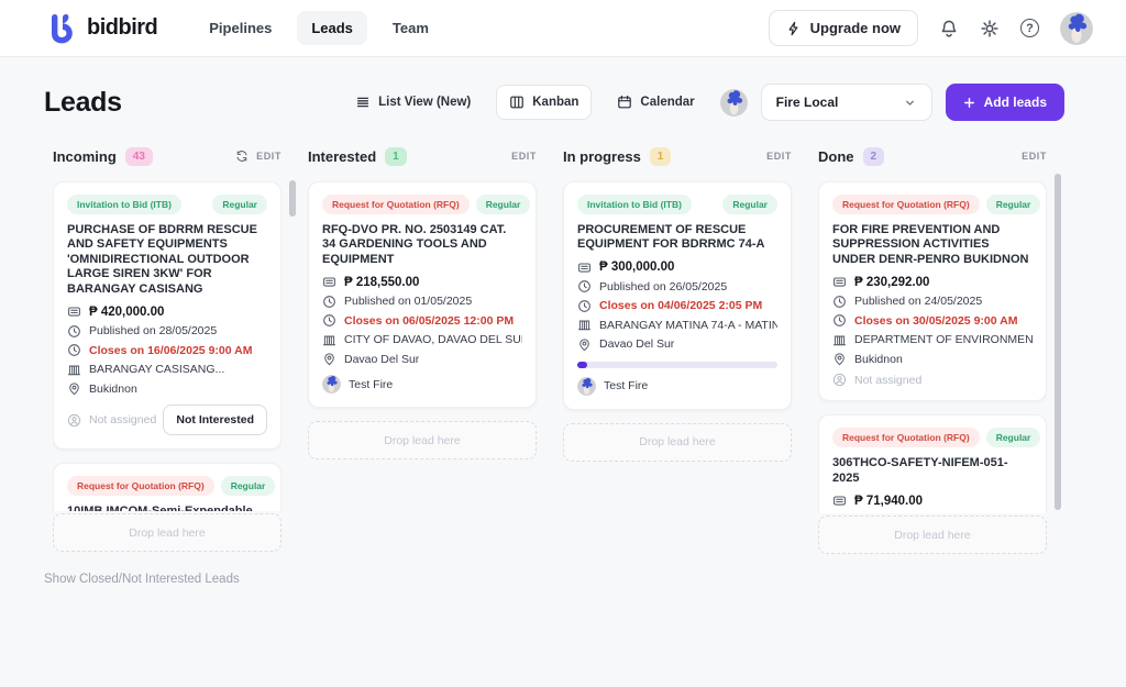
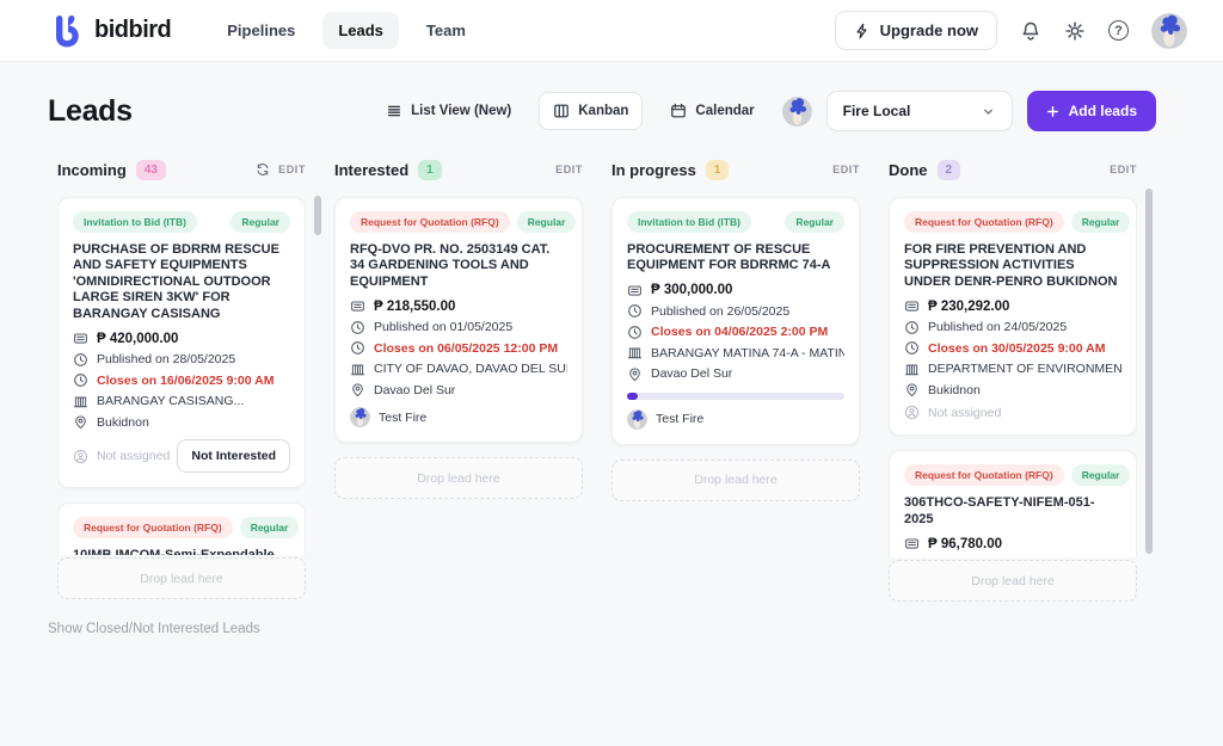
  bidbird
  Pipelines
  Leads
  Team
  Upgrade now
  ?
  Leads
  List View (New)
  Kanban
  Calendar
  Fire Local
  Add leads
  Incoming
  43
  EDIT
  Invitation to Bid (ITB)
  Regular
  PURCHASE OF BDRRM RESCUE AND SAFETY EQUIPMENTS 'OMNIDIRECTIONAL OUTDOOR LARGE SIREN 3KW' FOR BARANGAY CASISANG
  ₱ 420,000.00
  Published on 28/05/2025
  Closes on 16/06/2025 9:00 AM
  BARANGAY CASISANG...
  Bukidnon
  Not assigned
  Not Interested
  Request for Quotation (RFQ)
  Regular
  Drop lead here
  Interested
  1
  EDIT
  Request for Quotation (RFQ)
  Regular
  RFQ-DVO PR. NO. 2503149 CAT. 34 GARDENING TOOLS AND EQUIPMENT
  ₱ 218,550.00
  Published on 01/05/2025
  Closes on 06/05/2025 12:00 PM
  CITY OF DAVAO, DAVAO DEL SU
  Davao Del Sur
  Test Fire
  Drop lead here
  In progress
  1
  EDIT
  Invitation to Bid (ITB)
  Regular
  PROCUREMENT OF RESCUE EQUIPMENT FOR BDRRMC 74-A
  ₱ 300,000.00
  Published on 26/05/2025
- Closes on 04/06/2025 2:05 PM
+ Closes on 04/06/2025 2:00 PM
  BARANGAY MATINA 74-A - MATIN
  Davao Del Sur
  Test Fire
  Drop lead here
  Done
  2
  EDIT
  Request for Quotation (RFQ)
  Regular
  FOR FIRE PREVENTION AND SUPPRESSION ACTIVITIES UNDER DENR-PENRO BUKIDNON
  ₱ 230,292.00
  Published on 24/05/2025
  Closes on 30/05/2025 9:00 AM
  DEPARTMENT OF ENVIRONMEN
  Bukidnon
  Not assigned
  Request for Quotation (RFQ)
  Regular
  306THCO-SAFETY-NIFEM-051-2025
- ₱ 71,940.00
+ ₱ 96,780.00
  Drop lead here
  Show Closed/Not Interested Leads
